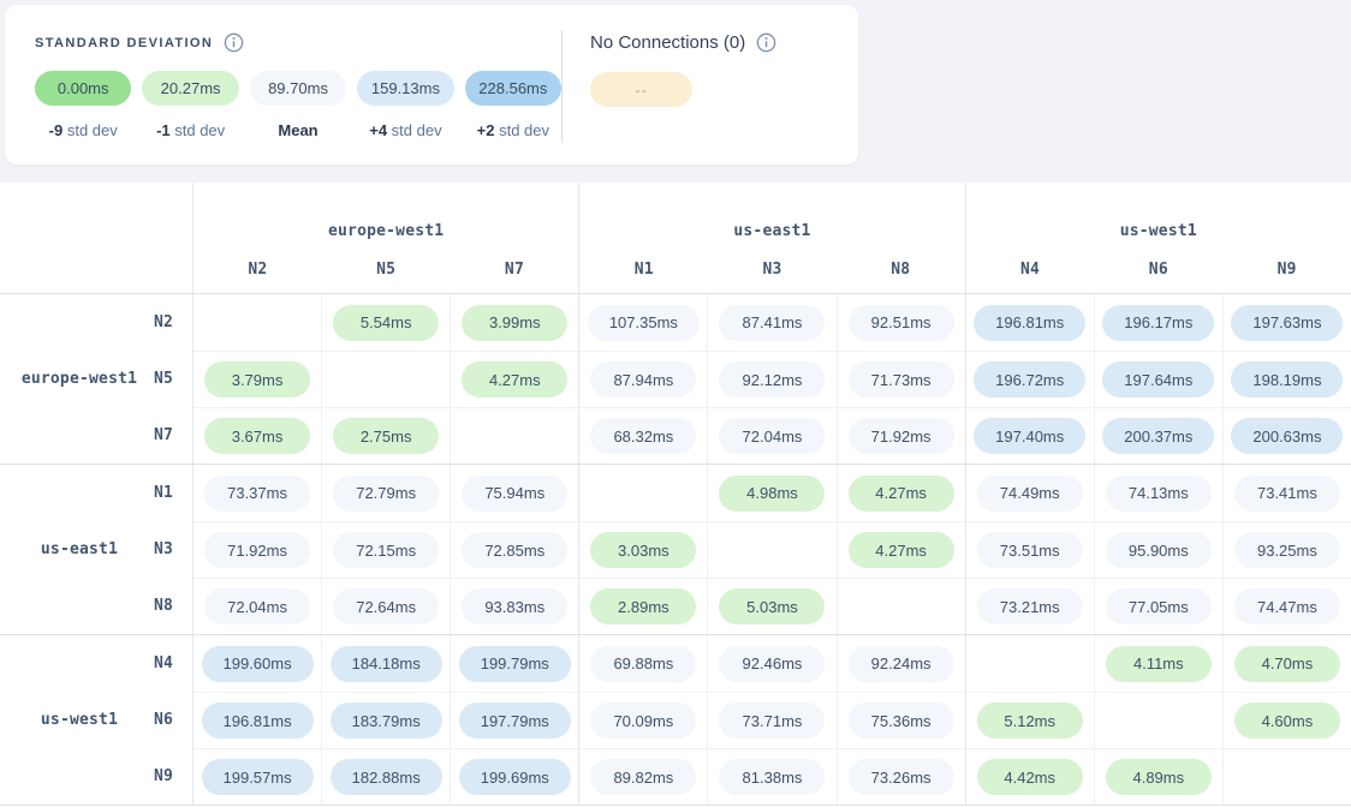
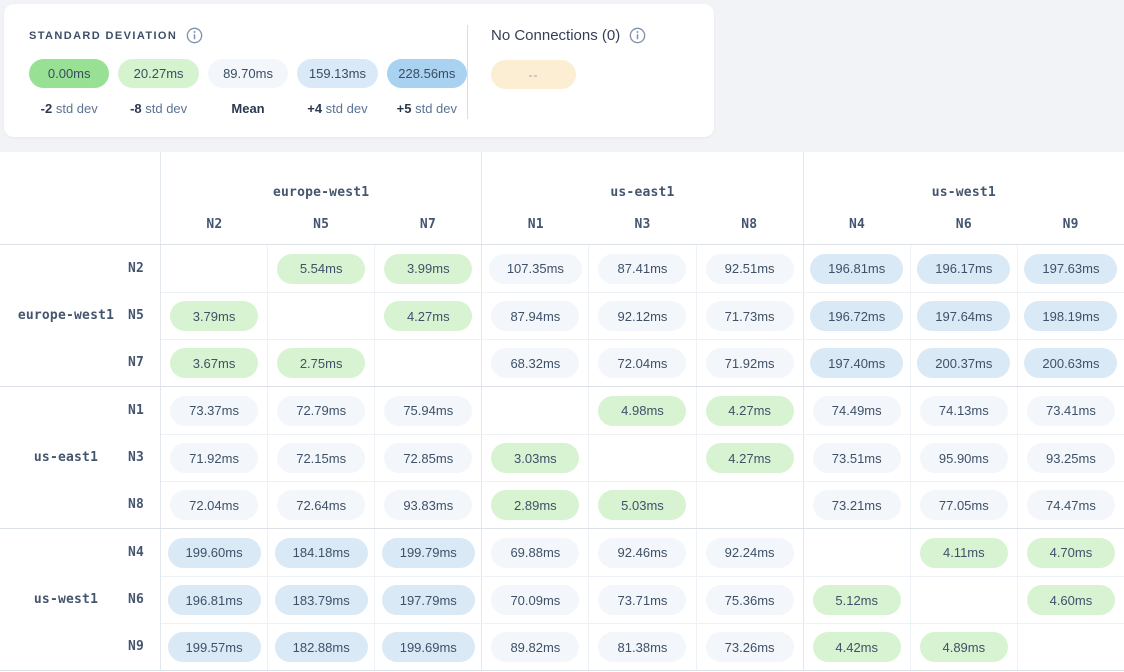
  STANDARD DEVIATION
  0.00ms
  20.27ms
  89.70ms
  159.13ms
  228.56ms
- -9 std dev
+ -2 std dev
- -1 std dev
+ -8 std dev
  Mean
  +4 std dev
- +2 std dev
+ +5 std dev
  No Connections (0)
  --
  europe-west1
  N2
  N5
  N7
  us-east1
  N1
  N3
  N8
  us-west1
  N4
  N6
  N9
  europe-west1
  N2
  N5
  N7
  5.54ms
  3.99ms
  107.35ms
  87.41ms
  92.51ms
  196.81ms
  196.17ms
  197.63ms
  3.79ms
  4.27ms
  87.94ms
  92.12ms
  71.73ms
  196.72ms
  197.64ms
  198.19ms
  3.67ms
  2.75ms
  68.32ms
  72.04ms
  71.92ms
  197.40ms
  200.37ms
  200.63ms
  us-east1
  N1
  N3
  N8
  73.37ms
  72.79ms
  75.94ms
  4.98ms
  4.27ms
  74.49ms
  74.13ms
  73.41ms
  71.92ms
  72.15ms
  72.85ms
  3.03ms
  4.27ms
  73.51ms
  95.90ms
  93.25ms
  72.04ms
  72.64ms
  93.83ms
  2.89ms
  5.03ms
  73.21ms
  77.05ms
  74.47ms
  us-west1
  N4
  N6
  N9
  199.60ms
  184.18ms
  199.79ms
  69.88ms
  92.46ms
  92.24ms
  4.11ms
  4.70ms
  196.81ms
  183.79ms
  197.79ms
  70.09ms
  73.71ms
  75.36ms
  5.12ms
  4.60ms
  199.57ms
  182.88ms
  199.69ms
  89.82ms
  81.38ms
  73.26ms
  4.42ms
  4.89ms
